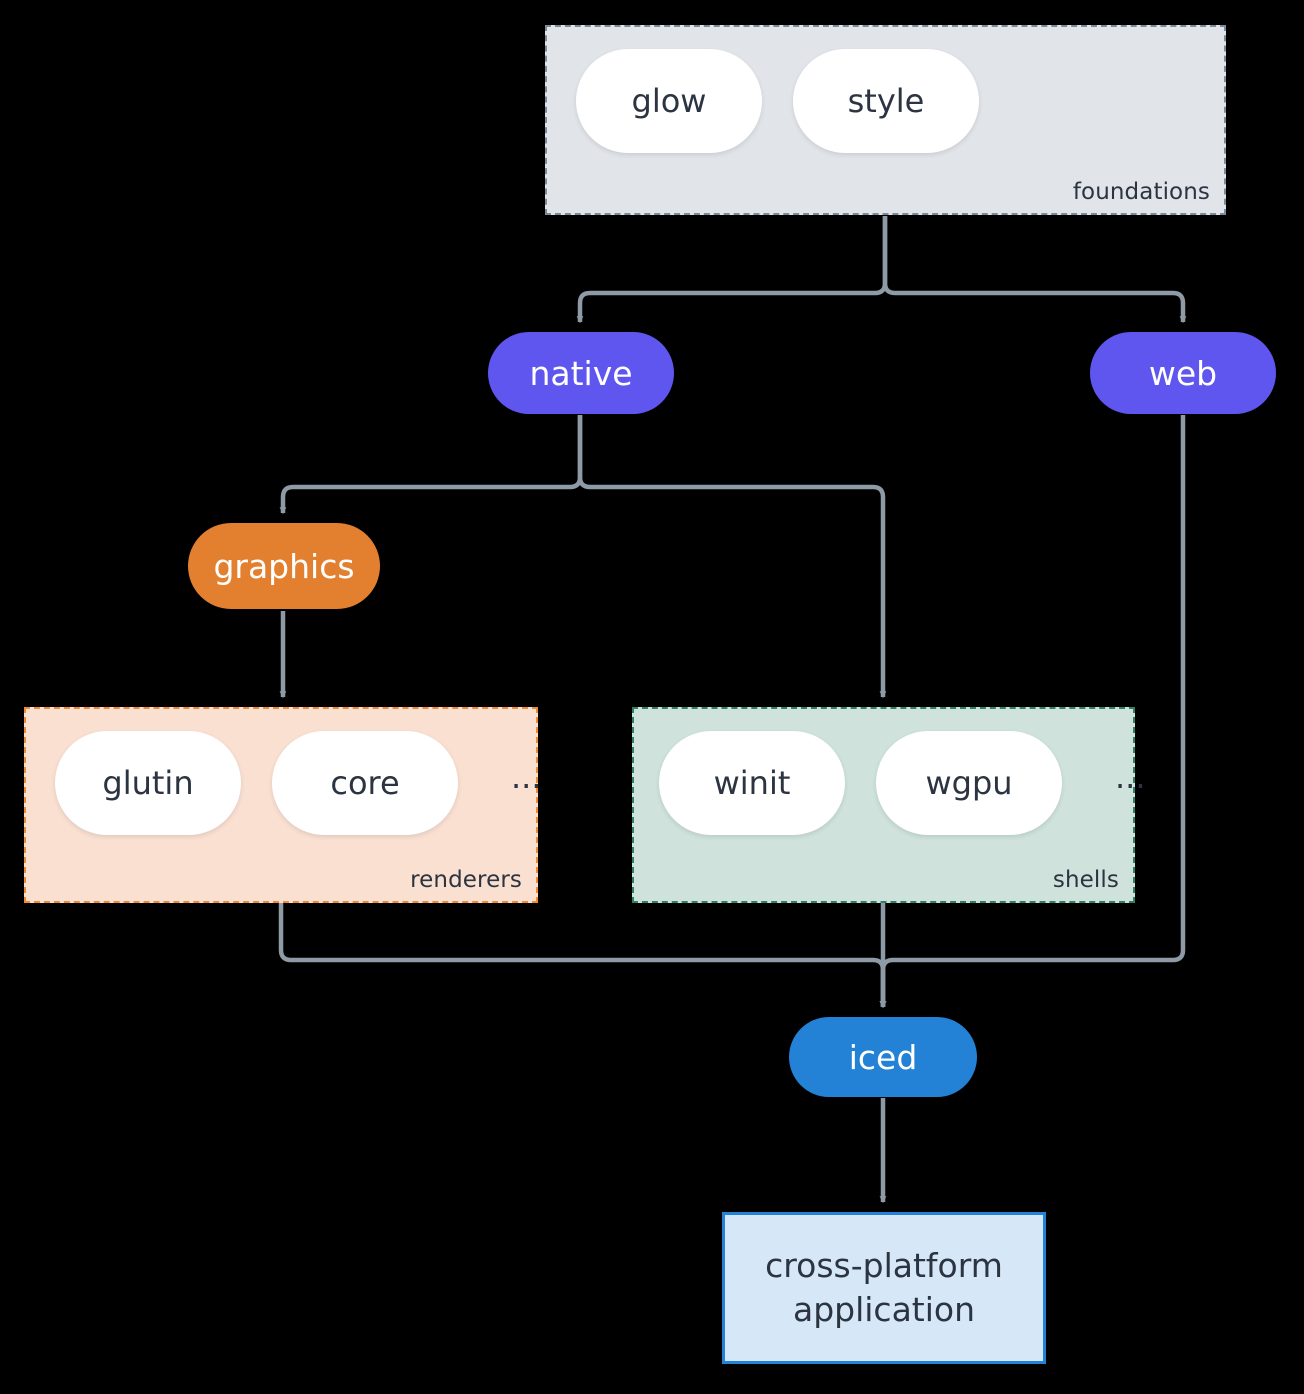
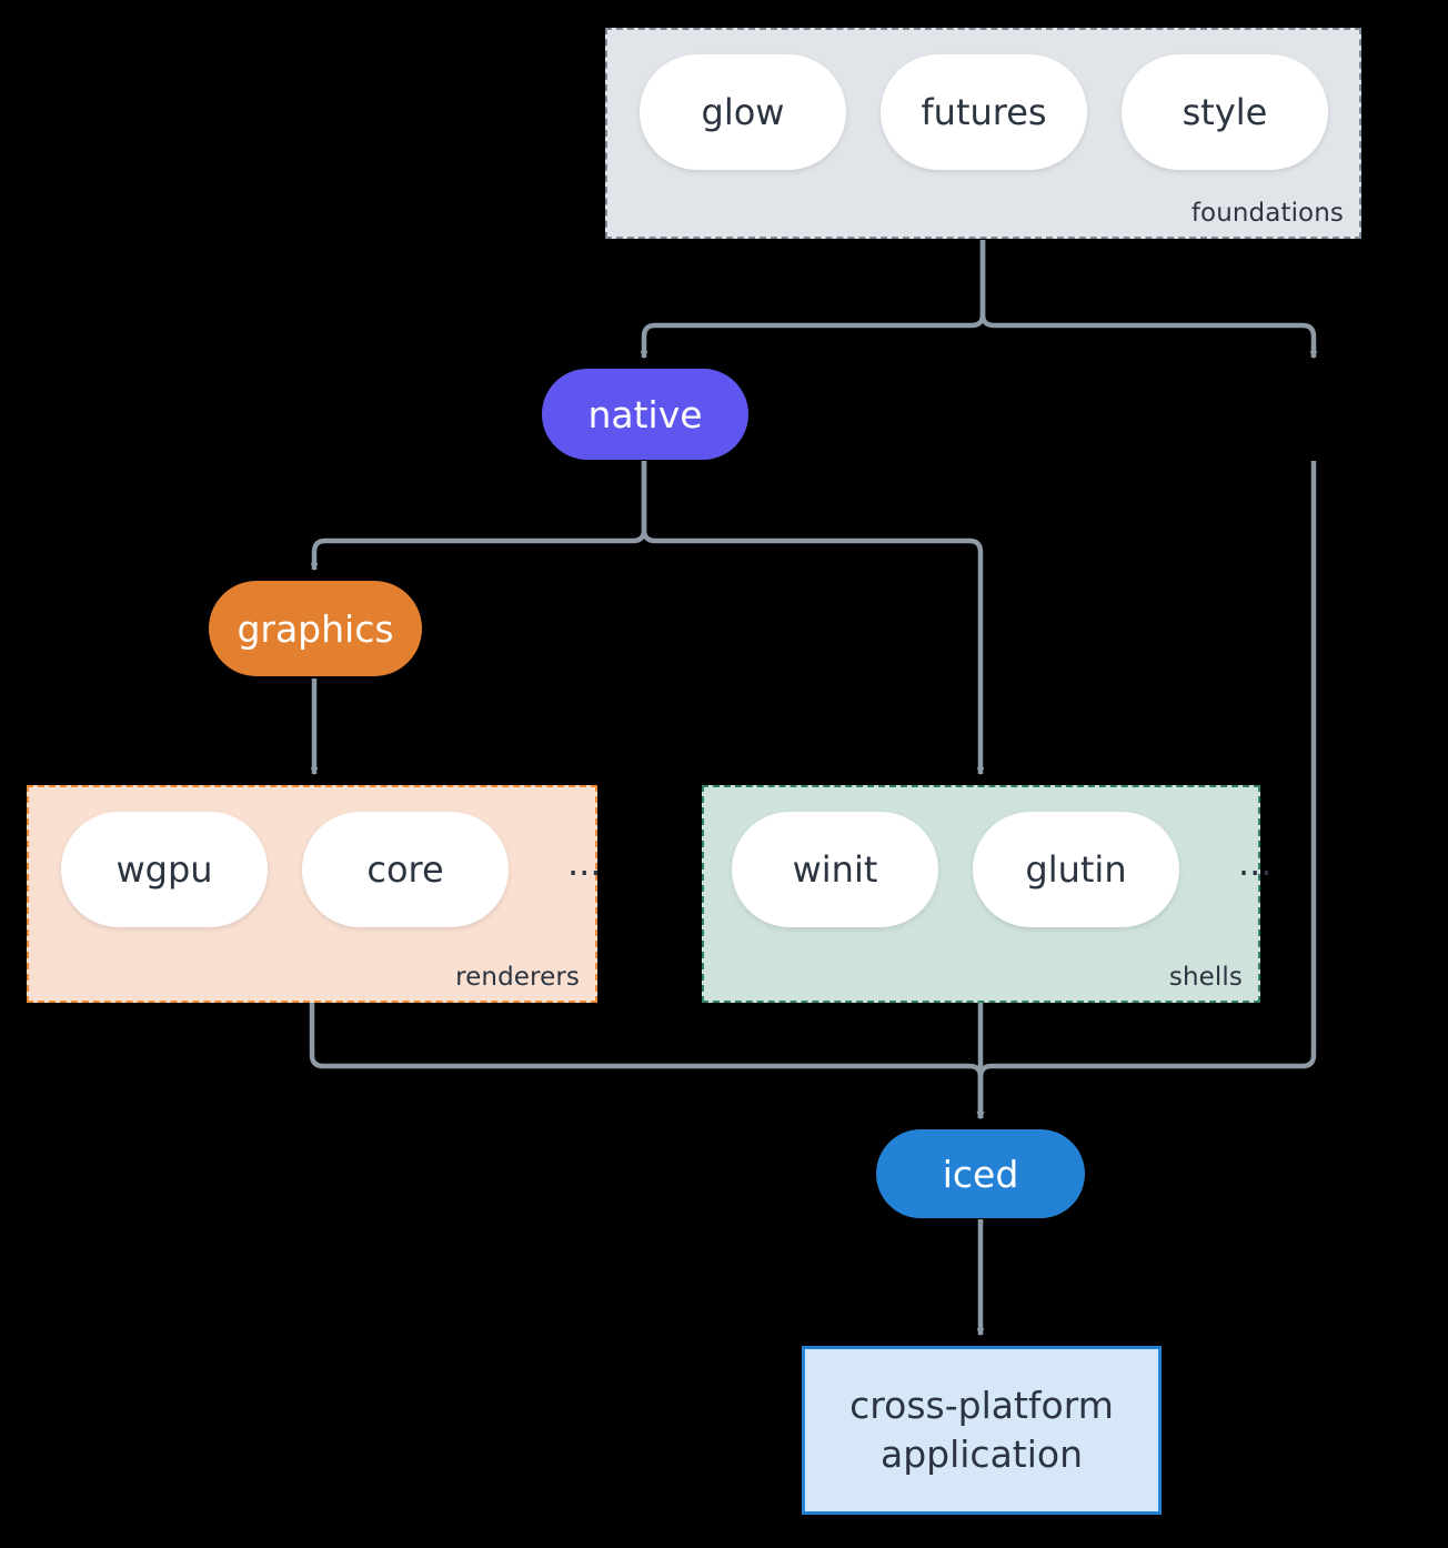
  glow
+ futures
  style
  foundations
- glutin
+ wgpu
  core
  ...
  renderers
  winit
- wgpu
+ glutin
  ...
  shells
  native
- web
  graphics
  iced
  cross-platform
  application
